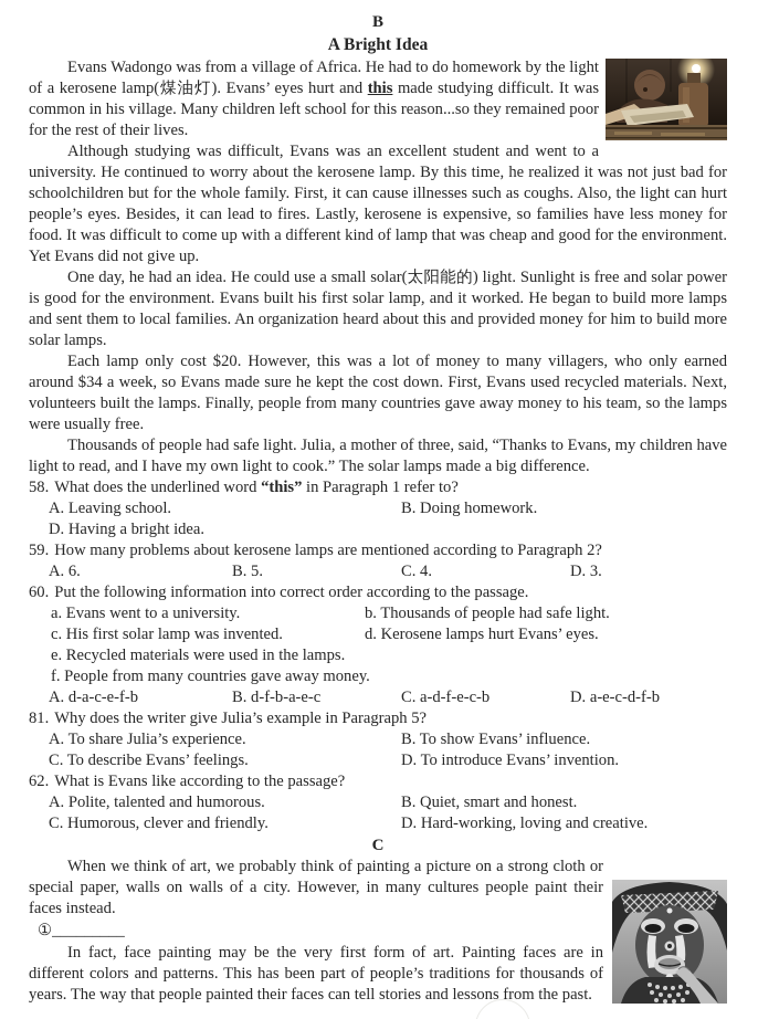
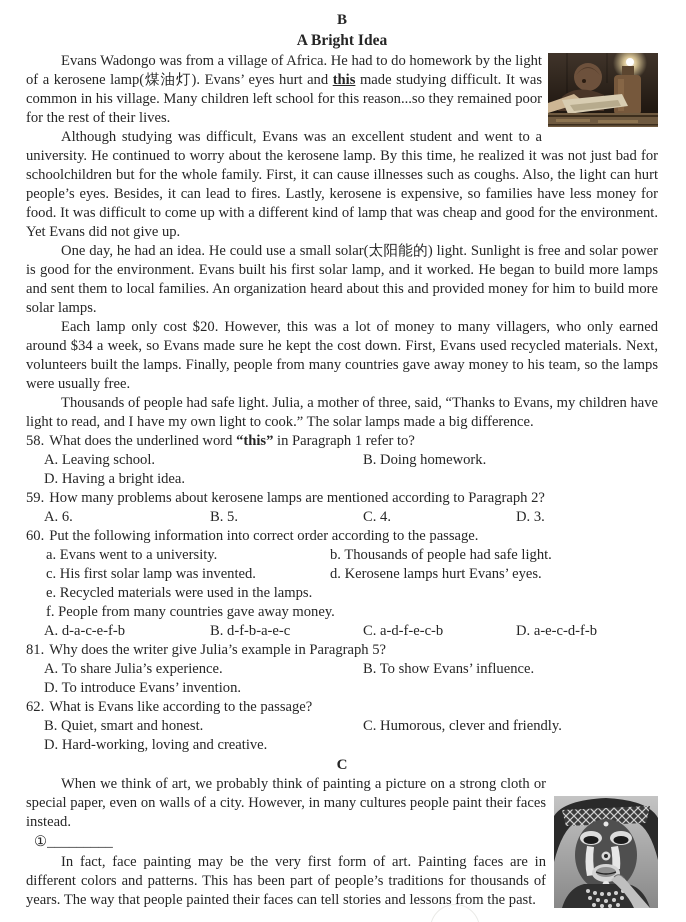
  B
  A Bright Idea
  Evans Wadongo was from a village of Africa. He had to do homework by the light of a kerosene lamp(煤油灯). Evans’ eyes hurt and this made studying difficult. It was common in his village. Many children left school for this reason...so they remained poor for the rest of their lives.
  Although studying was difficult, Evans was an excellent student and went to a university. He continued to worry about the kerosene lamp. By this time, he realized it was not just bad for schoolchildren but for the whole family. First, it can cause illnesses such as coughs. Also, the light can hurt people’s eyes. Besides, it can lead to fires. Lastly, kerosene is expensive, so families have less money for food. It was difficult to come up with a different kind of lamp that was cheap and good for the environment. Yet Evans did not give up.
  One day, he had an idea. He could use a small solar(太阳能的) light. Sunlight is free and solar power is good for the environment. Evans built his first solar lamp, and it worked. He began to build more lamps and sent them to local families. An organization heard about this and provided money for him to build more solar lamps.
  Each lamp only cost $20. However, this was a lot of money to many villagers, who only earned around $34 a week, so Evans made sure he kept the cost down. First, Evans used recycled materials. Next, volunteers built the lamps. Finally, people from many countries gave away money to his team, so the lamps were usually free.
  Thousands of people had safe light. Julia, a mother of three, said, “Thanks to Evans, my children have light to read, and I have my own light to cook.” The solar lamps made a big difference.
  58. What does the underlined word “this” in Paragraph 1 refer to?
  A. Leaving school.
  B. Doing homework.
  D. Having a bright idea.
  59. How many problems about kerosene lamps are mentioned according to Paragraph 2?
  A. 6.
  B. 5.
  C. 4.
  D. 3.
  60. Put the following information into correct order according to the passage.
  a. Evans went to a university.
  b. Thousands of people had safe light.
  c. His first solar lamp was invented.
  d. Kerosene lamps hurt Evans’ eyes.
  e. Recycled materials were used in the lamps.
  f. People from many countries gave away money.
  A. d-a-c-e-f-b
  B. d-f-b-a-e-c
  C. a-d-f-e-c-b
  D. a-e-c-d-f-b
  81. Why does the writer give Julia’s example in Paragraph 5?
  A. To share Julia’s experience.
  B. To show Evans’ influence.
- C. To describe Evans’ feelings.
  D. To introduce Evans’ invention.
  62. What is Evans like according to the passage?
- A. Polite, talented and humorous.
  B. Quiet, smart and honest.
  C. Humorous, clever and friendly.
  D. Hard-working, loving and creative.
  C
- When we think of art, we probably think of painting a picture on a strong cloth or special paper, walls on walls of a city. However, in many cultures people paint their faces instead.
+ When we think of art, we probably think of painting a picture on a strong cloth or special paper, even on walls of a city. However, in many cultures people paint their faces instead.
  ①_________
  In fact, face painting may be the very first form of art. Painting faces are in different colors and patterns. This has been part of people’s traditions for thousands of years. The way that people painted their faces can tell stories and lessons from the past.
